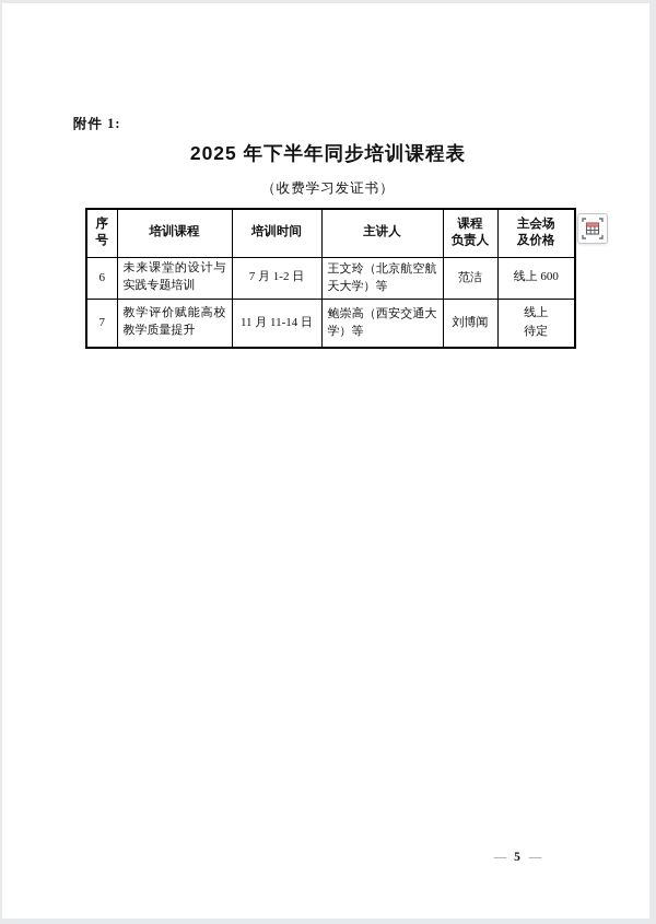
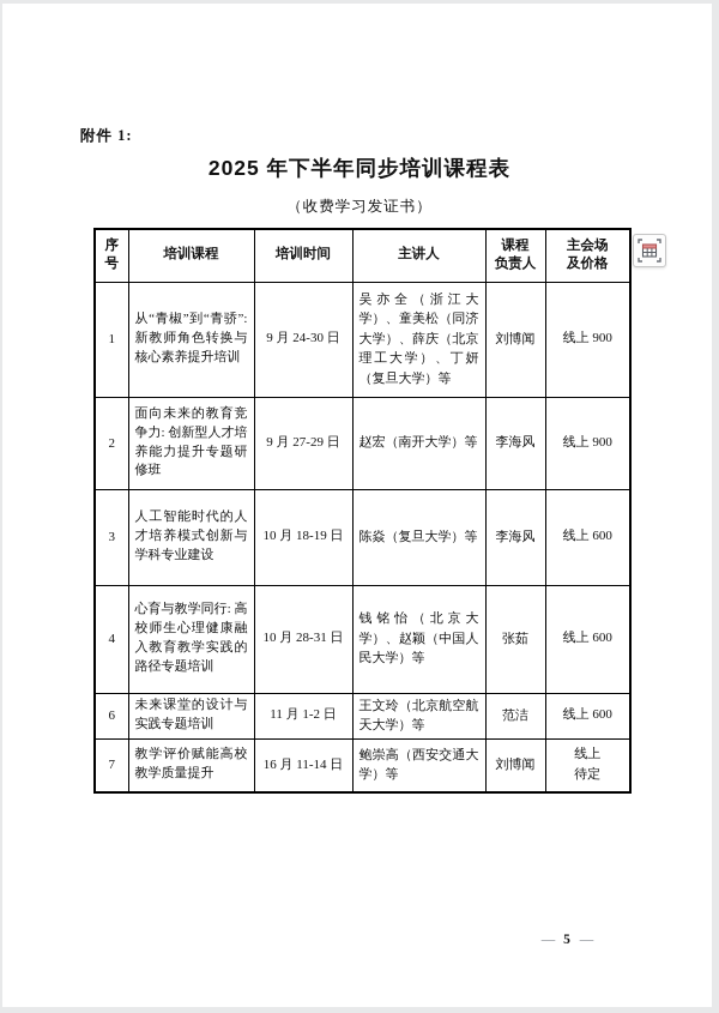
  附件 1:
  2025 年下半年同步培训课程表
  （收费学习发证书）
  序 号	培训课程	培训时间	主讲人	课程 负责人	主会场 及价格
+ 1	从“青椒”到“青骄”:新教师角色转换与核心素养提升培训	9 月 24-30 日	吴亦全（浙江大学）、童美松（同济大学）、薛庆（北京理工大学）、丁妍（复旦大学）等	刘博闻	线上 900
+ 2	面向未来的教育竞争力: 创新型人才培养能力提升专题研修班	9 月 27-29 日	赵宏（南开大学）等	李海风	线上 900
+ 3	人工智能时代的人才培养模式创新与学科专业建设	10 月 18-19 日	陈焱（复旦大学）等	李海风	线上 600
+ 4	心育与教学同行: 高校师生心理健康融入教育教学实践的路径专题培训	10 月 28-31 日	钱铭怡（北京大学）、赵颖（中国人民大学）等	张茹	线上 600
- 6	未来课堂的设计与实践专题培训	7 月 1-2 日	王文玲（北京航空航天大学）等	范洁	线上 600
+ 6	未来课堂的设计与实践专题培训	11 月 1-2 日	王文玲（北京航空航天大学）等	范洁	线上 600
- 7	教学评价赋能高校教学质量提升	11 月 11-14 日	鲍崇高（西安交通大学）等	刘博闻	线上 待定
+ 7	教学评价赋能高校教学质量提升	16 月 11-14 日	鲍崇高（西安交通大学）等	刘博闻	线上 待定
  — 5 —
